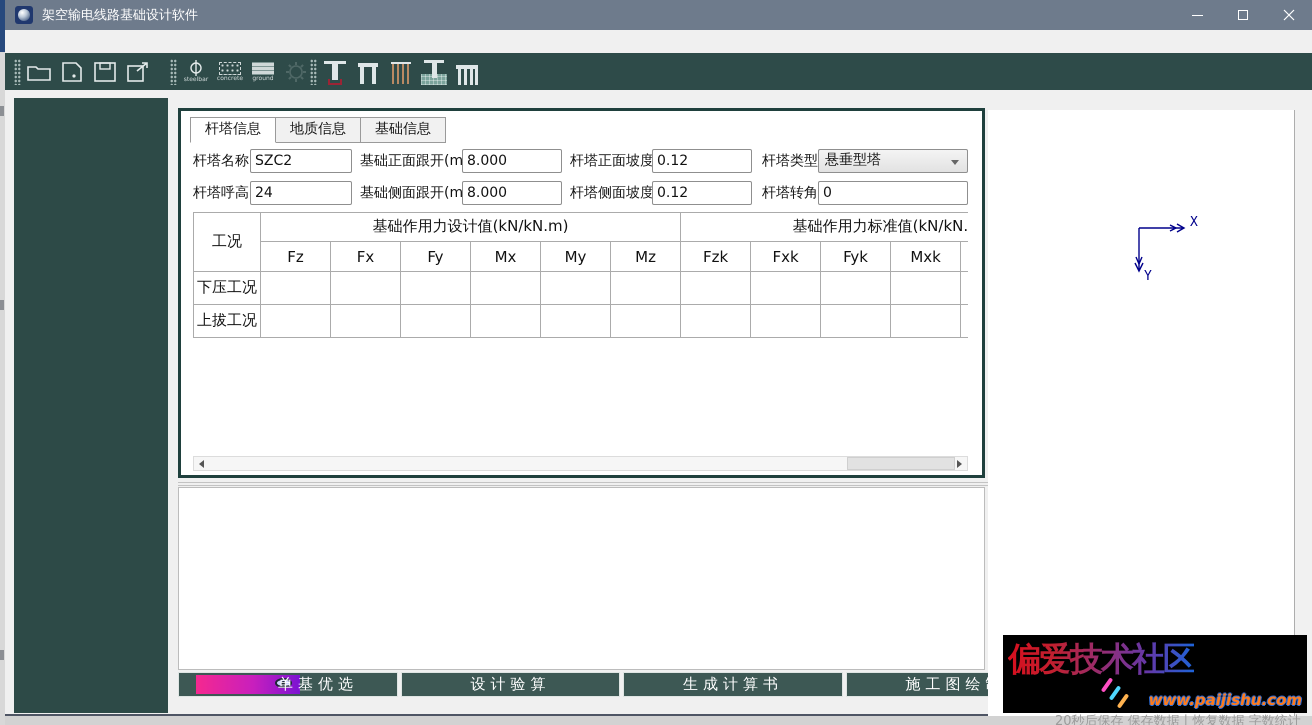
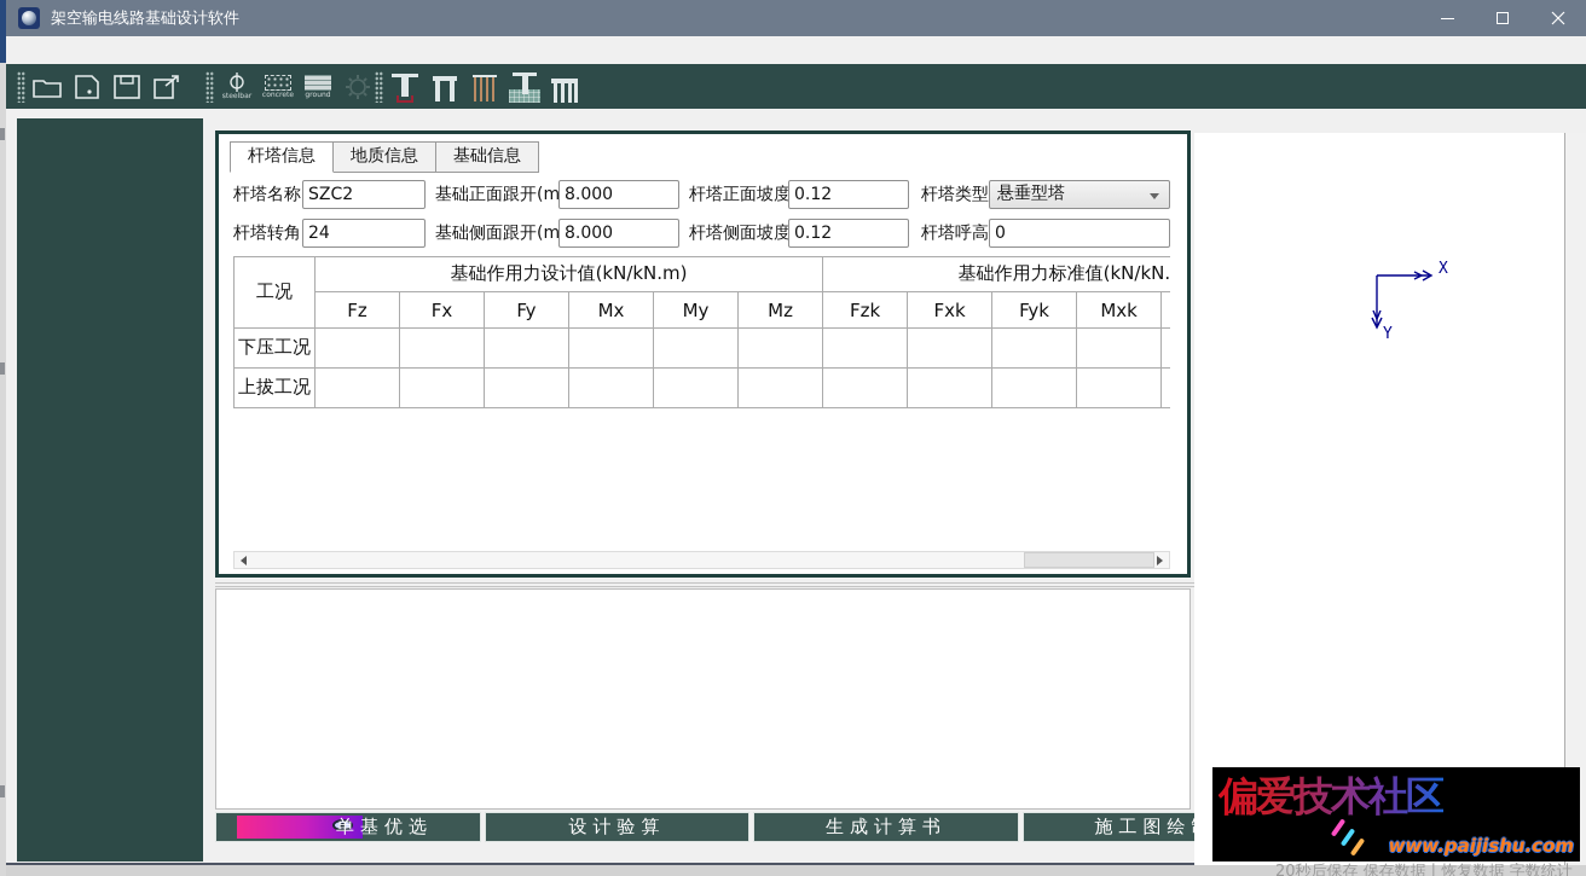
  架空输电线路基础设计软件
  杆塔信息
  地质信息
  基础信息
  杆塔名称
  SZC2
  基础正面跟开(m
  8.000
  杆塔正面坡度
  0.12
  杆塔类型
  悬垂型塔
- 杆塔呼高
+ 杆塔转角
  24
  基础侧面跟开(m
  8.000
  杆塔侧面坡度
  0.12
- 杆塔转角
+ 杆塔呼高
  0
  工况	基础作用力设计值(kN/kN.m)	基础作用力标准值(kN/kN.
  Fz	Fx	Fy	Mx	My	Mz	Fzk	Fxk	Fyk	Mxk
  下压工况
  上拔工况
  单基优选
  设计验算
  生成计算书
  施工图绘
  X
  Y
  20秒后保存 保存数据丨恢复数据 字数统计
  偏爱技术社区
  www.paijishu.com
